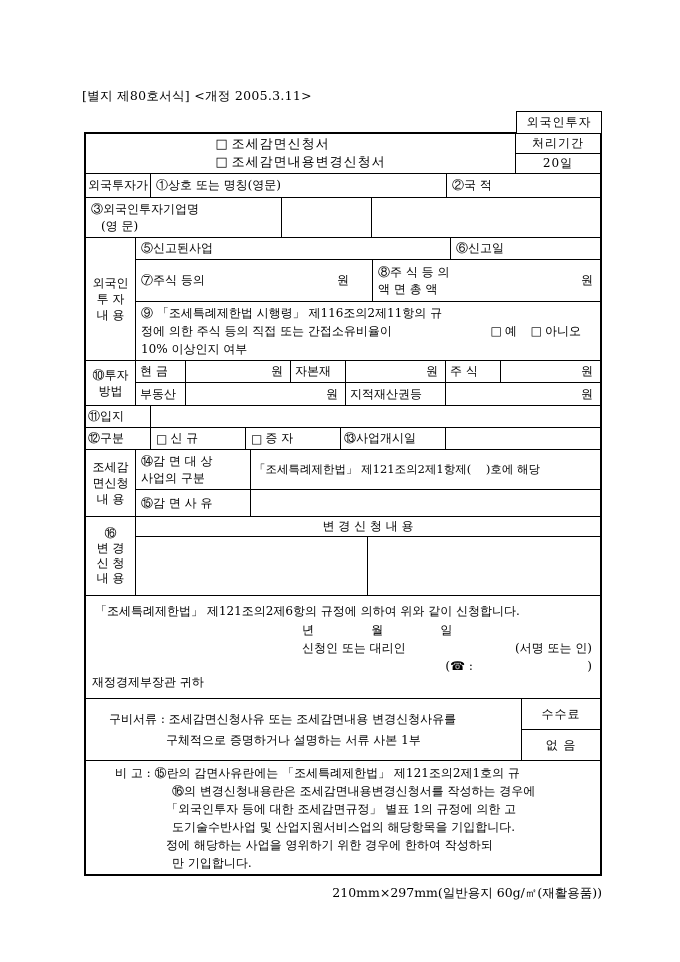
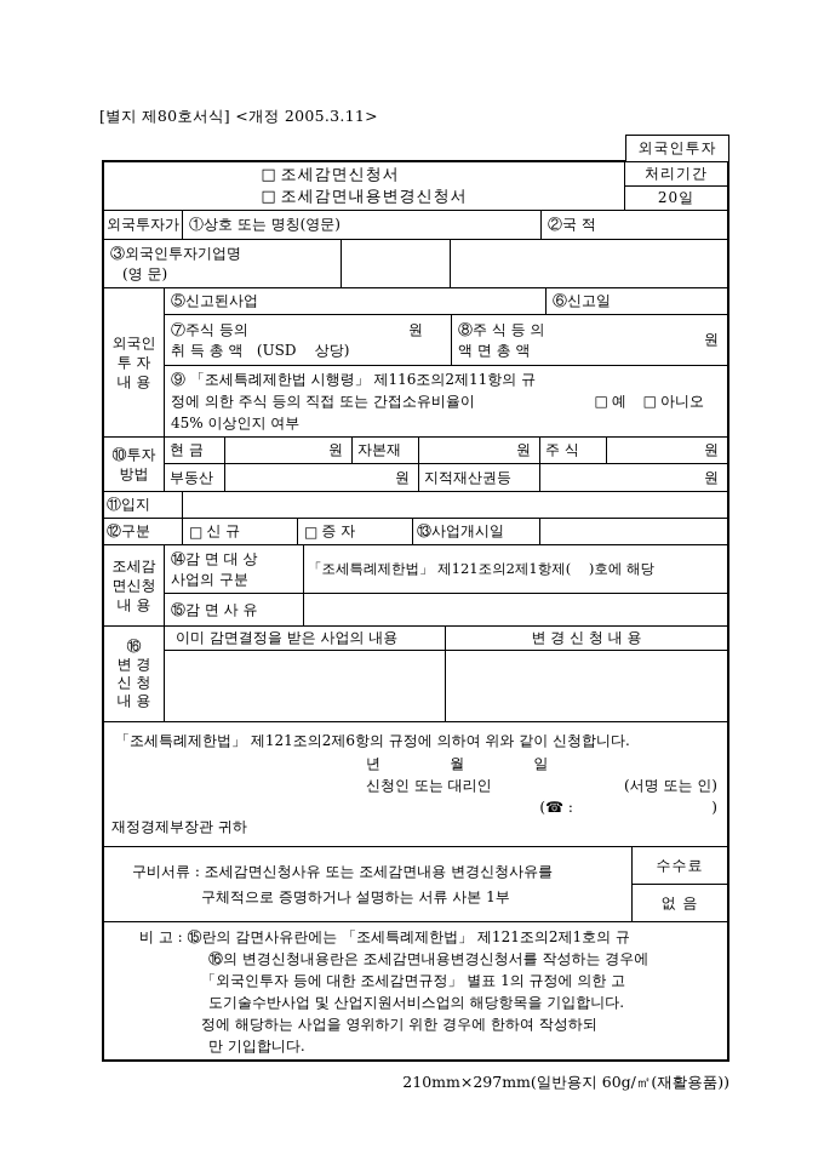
  [별지 제80호서식] <개정 2005.3.11>
  외국인투자
  □ 조세감면신청서
  □ 조세감면내용변경신청서
  처리기간
  20일
  외국투자가
  ①상호 또는 명칭(영문)
  ②국 적
  ③외국인투자기업명
  (영 문)
  외국인
  투 자
  내 용
  ⑤신고된사업
  ⑥신고일
  ⑦주식 등의
  원
+ 취 득 총 액 (USD 상당)
  ⑧주 식 등 의
  액 면 총 액
  원
  ⑨ 「조세특례제한법 시행령」 제116조의2제11항의 규
  정에 의한 주식 등의 직접 또는 간접소유비율이
- 10% 이상인지 여부
+ 45% 이상인지 여부
  □ 예 □ 아니오
  ⑩투자
  방법
  현 금
  원
  자본재
  원
  주 식
  원
  부동산
  원
  지적재산권등
  원
  ⑪입지
  ⑫구분
  □
  신 규
  □
  증 자
  ⑬사업개시일
  조세감
  면신청
  내 용
  ⑭감 면 대 상
  사업의 구분
  「조세특례제한법」 제121조의2제1항제( )호에 해당
  ⑮감 면 사 유
  ⑯
  변 경
  신 청
  내 용
+ 이미 감면결정을 받은 사업의 내용
  변 경 신 청 내 용
  「조세특례제한법」 제121조의2제6항의 규정에 의하여 위와 같이 신청합니다.
  년 월 일
  신청인 또는 대리인
  (서명 또는 인)
  (☎ : )
  재정경제부장관 귀하
  구비서류 : 조세감면신청사유 또는 조세감면내용 변경신청사유를
  구체적으로 증명하거나 설명하는 서류 사본 1부
  수수료
  없 음
  비 고 : ⑮란의 감면사유란에는 「조세특례제한법」 제121조의2제1호의 규
  ⑯의 변경신청내용란은 조세감면내용변경신청서를 작성하는 경우에
  「외국인투자 등에 대한 조세감면규정」 별표 1의 규정에 의한 고
  도기술수반사업 및 산업지원서비스업의 해당항목을 기입합니다.
  정에 해당하는 사업을 영위하기 위한 경우에 한하여 작성하되
  만 기입합니다.
  210mm×297mm(일반용지 60g/㎡(재활용품))
